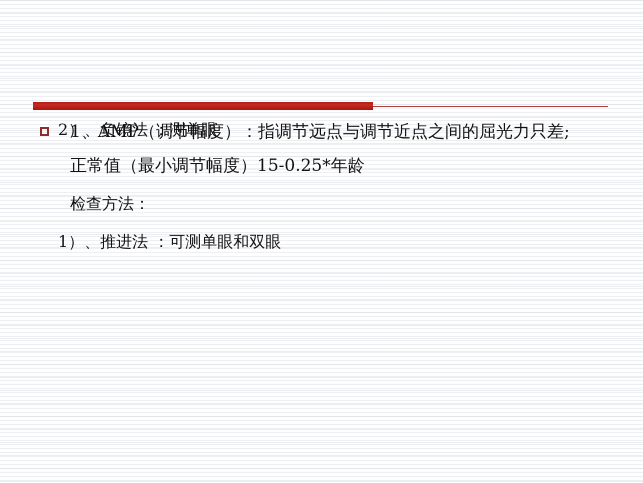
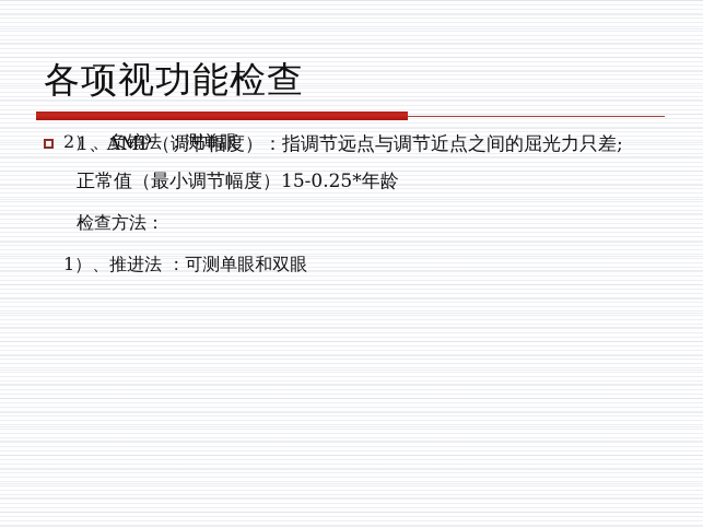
+ 各项视功能检查
  1、AMP（调节幅度）：指调节远点与调节近点之间的屈光力只差;
  正常值（最小调节幅度）15-0.25*年龄
  检查方法：
  1）、推进法 ：可测单眼和双眼
  2）、负镜法 ：测单眼
